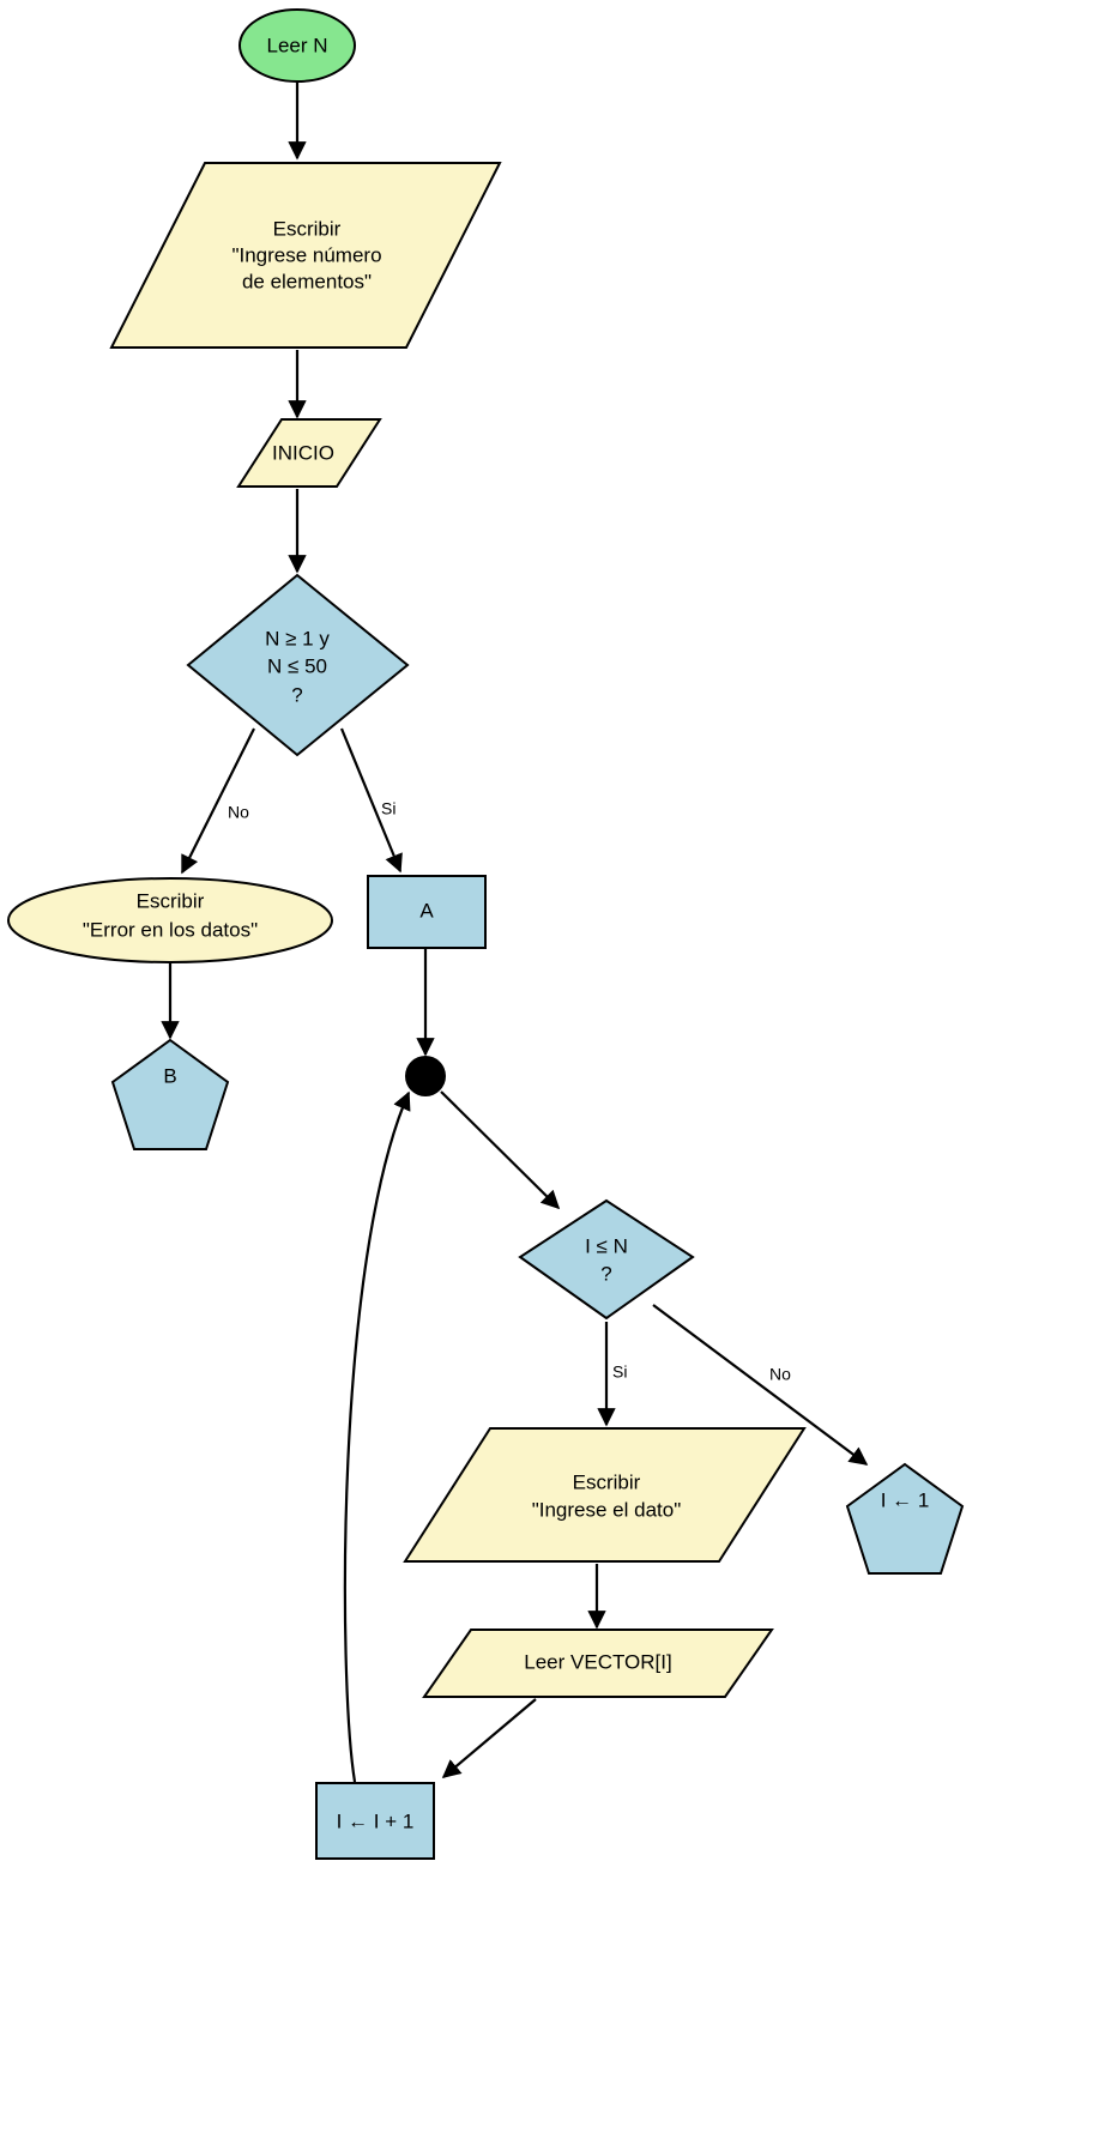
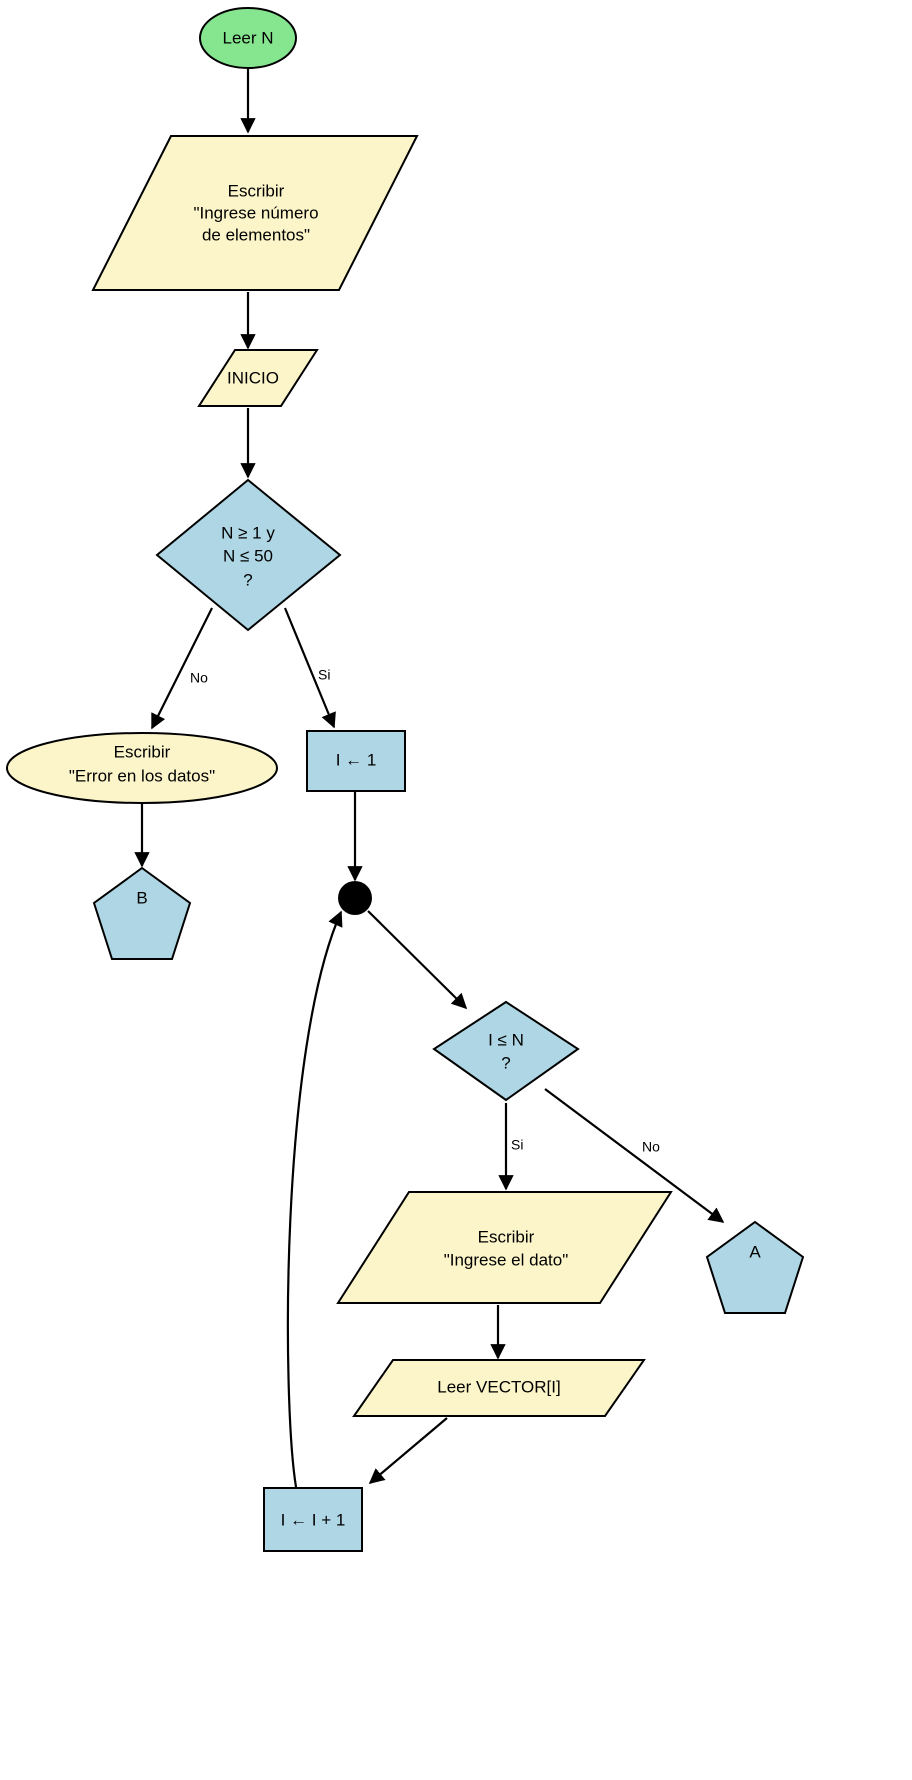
  Leer N
  Escribir
  "Ingrese número
  de elementos"
  INICIO
  N ≥ 1 y
  N ≤ 50
  ?
  Escribir
  "Error en los datos"
  B
- A
+ I ← 1
  I ≤ N
  ?
  Escribir
  "Ingrese el dato"
  Leer VECTOR[I]
  I ← I + 1
- I ← 1
+ A
  No
  Si
  Si
  No
